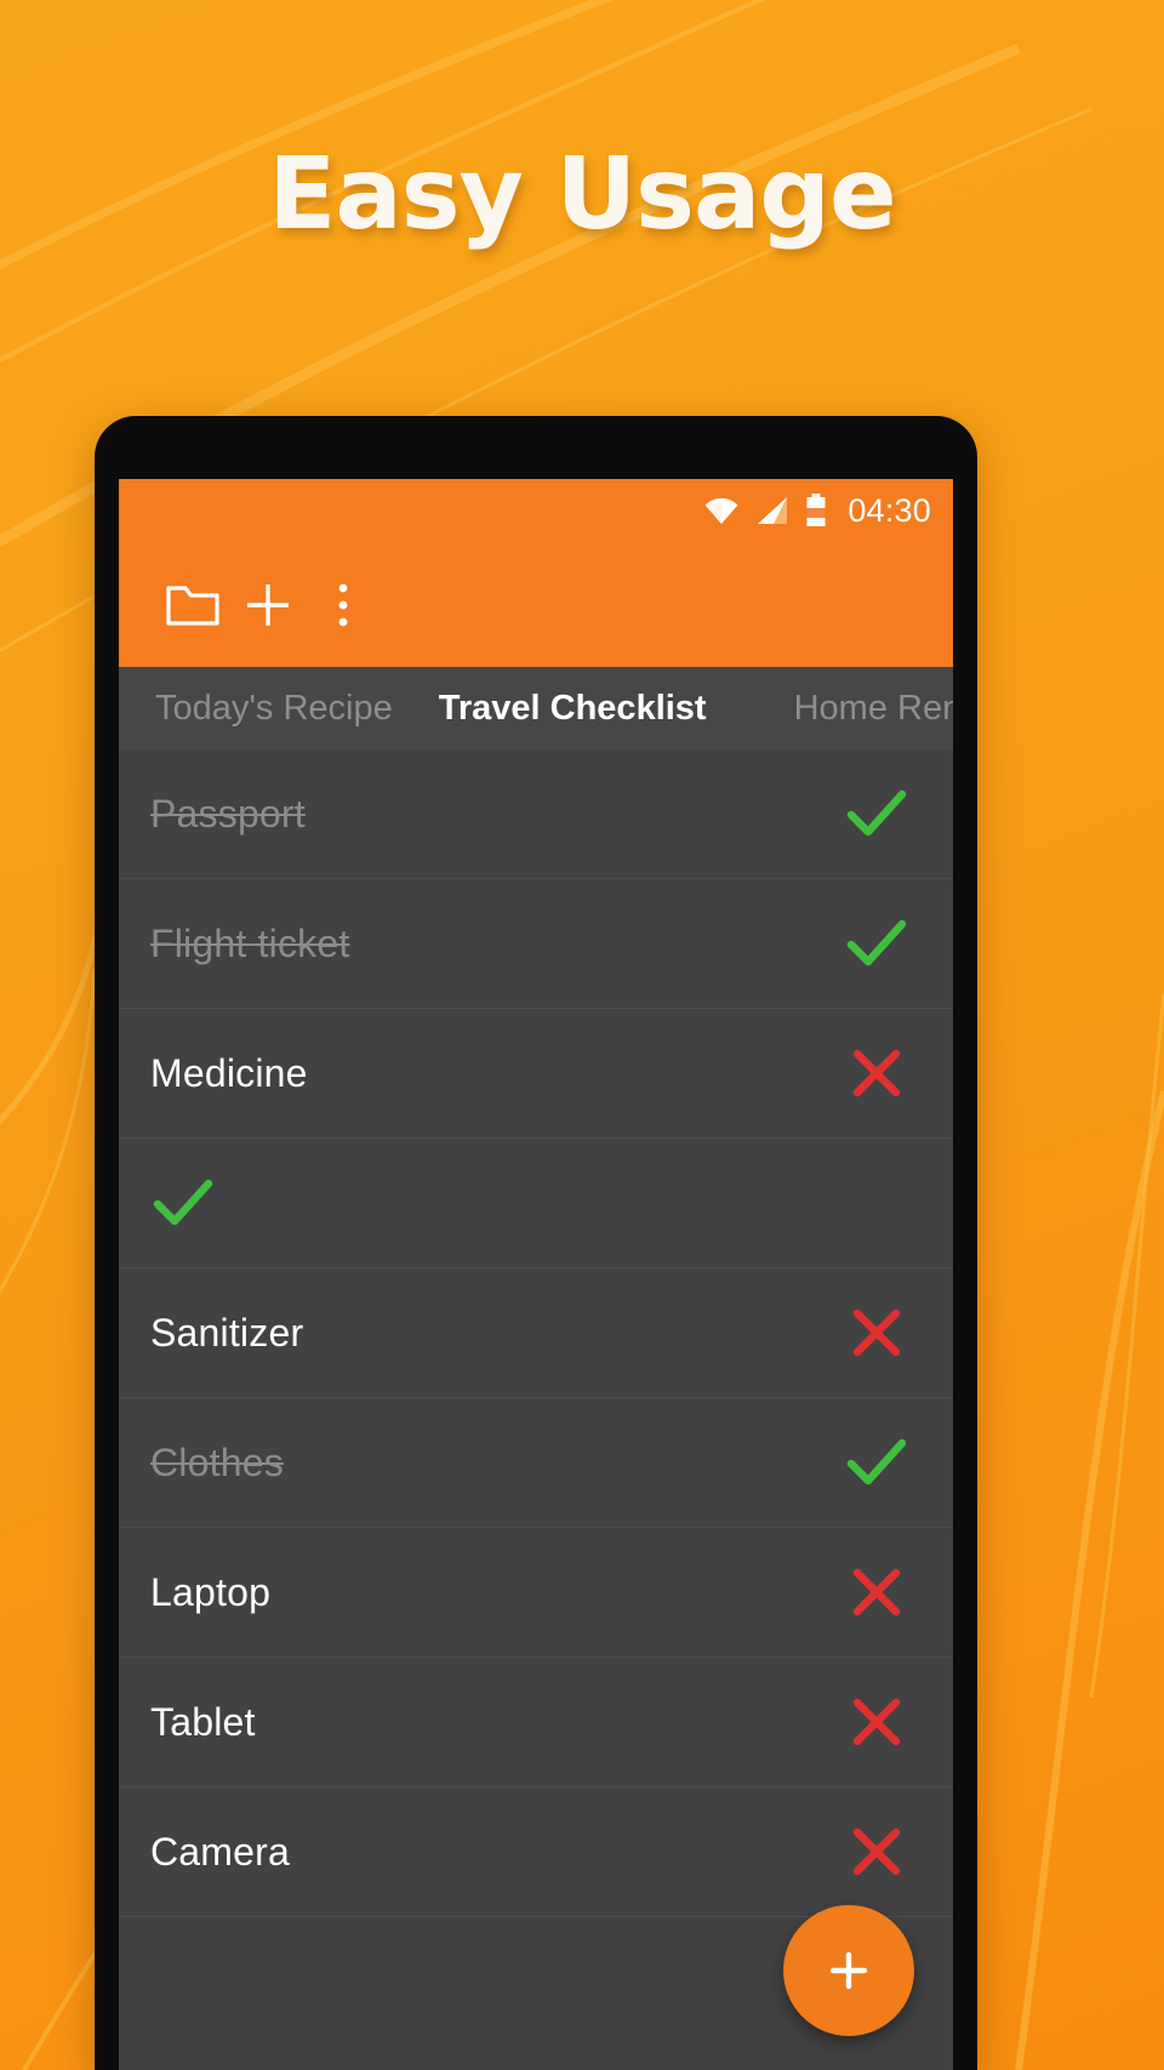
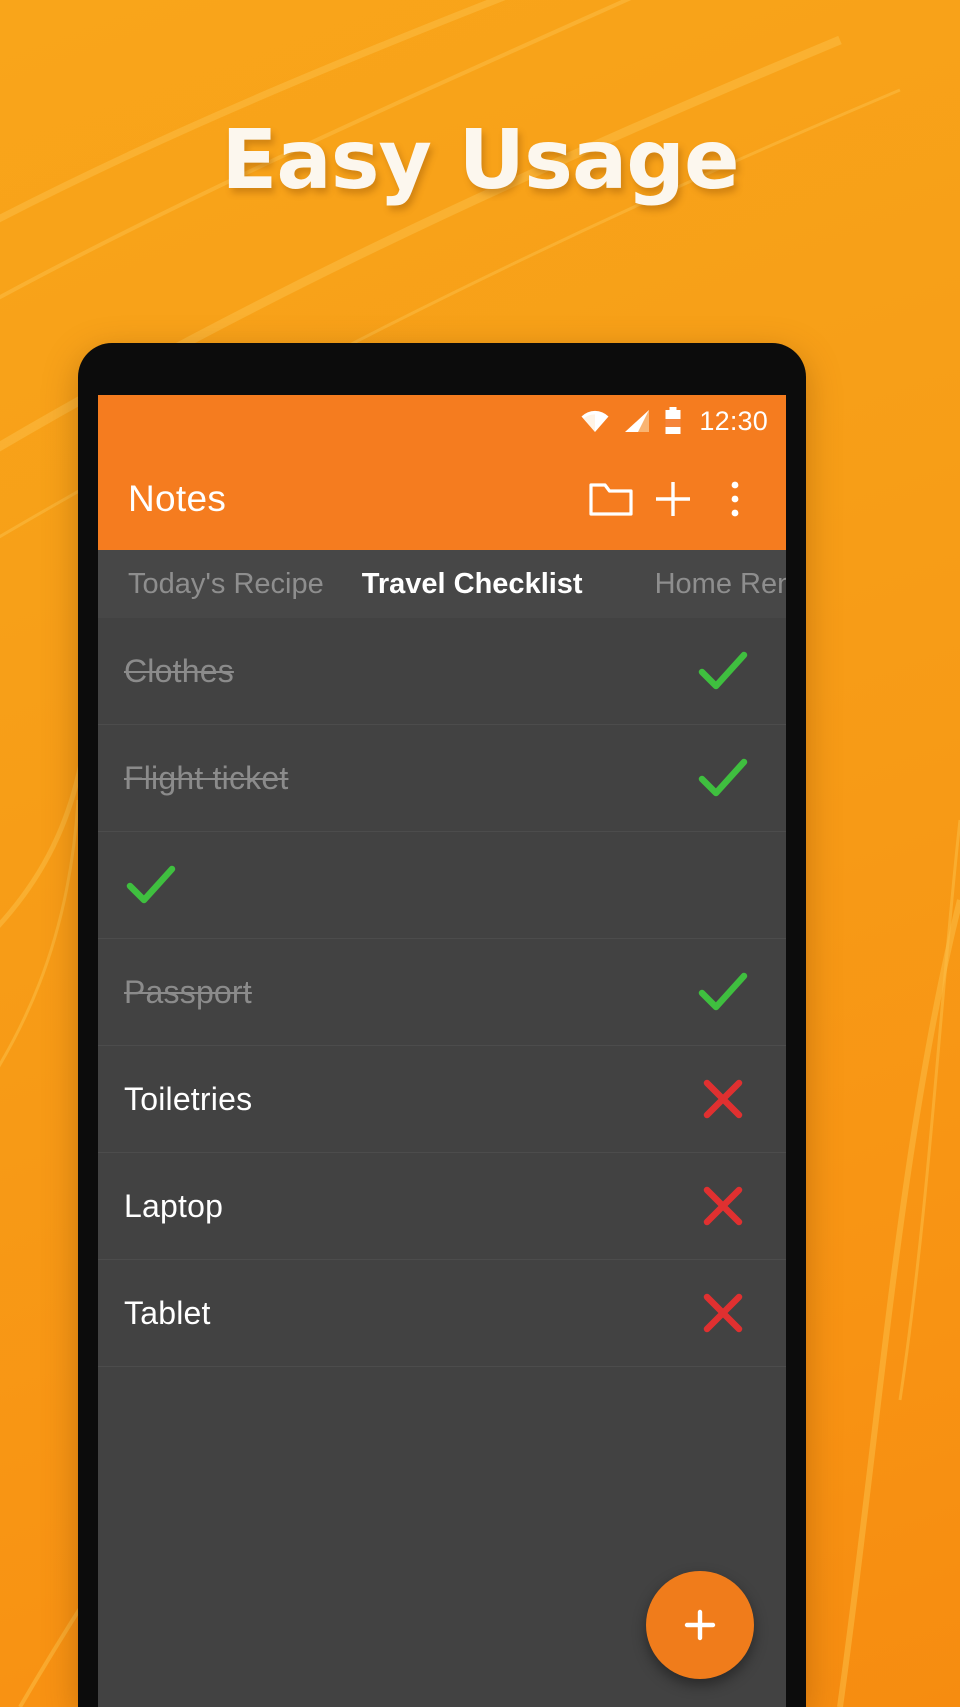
  Easy Usage
- 04:30
+ 12:30
+ Notes
  Today's Recipe
  Travel Checklist
  Home Ren
- Passport
+ Clothes
  Flight ticket
- Medicine
- Sanitizer
- Clothes
+ Passport
+ Toiletries
  Laptop
  Tablet
- Camera
